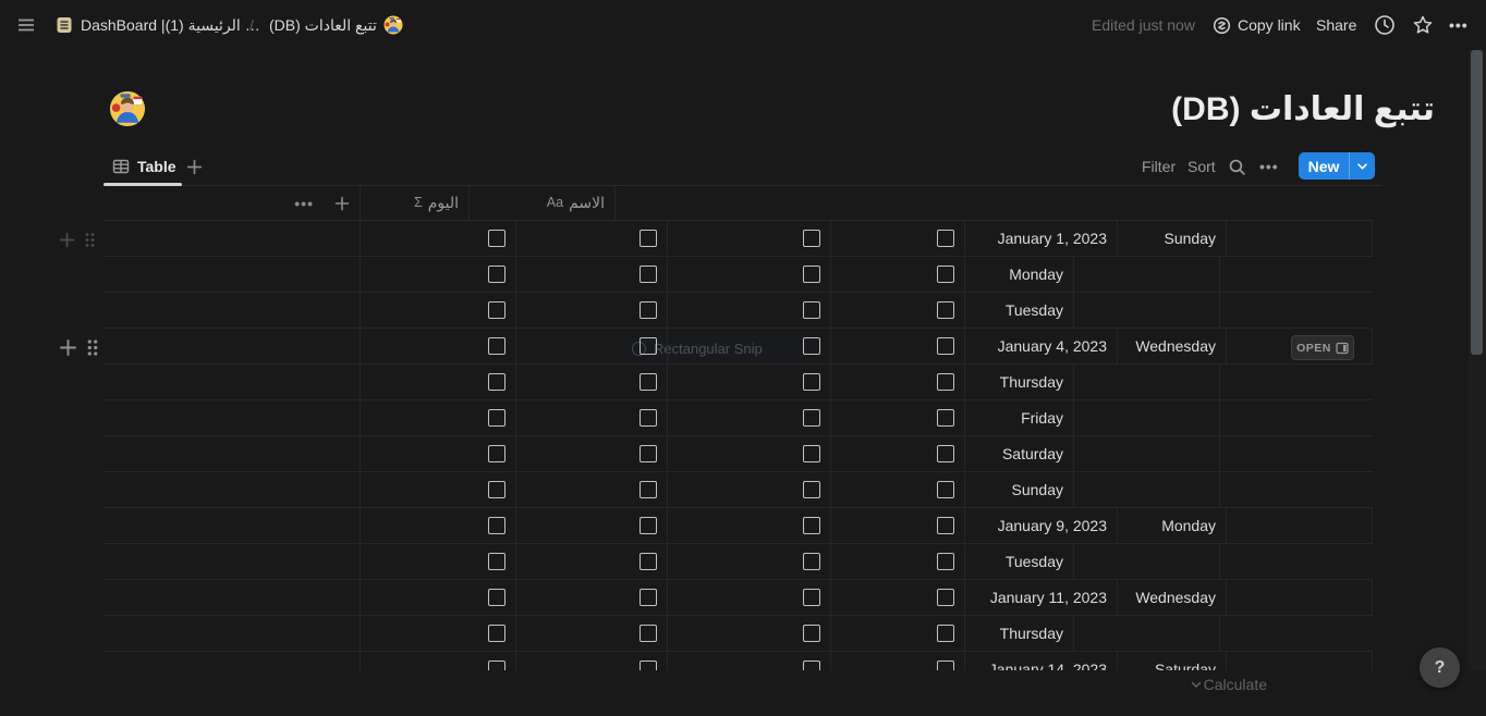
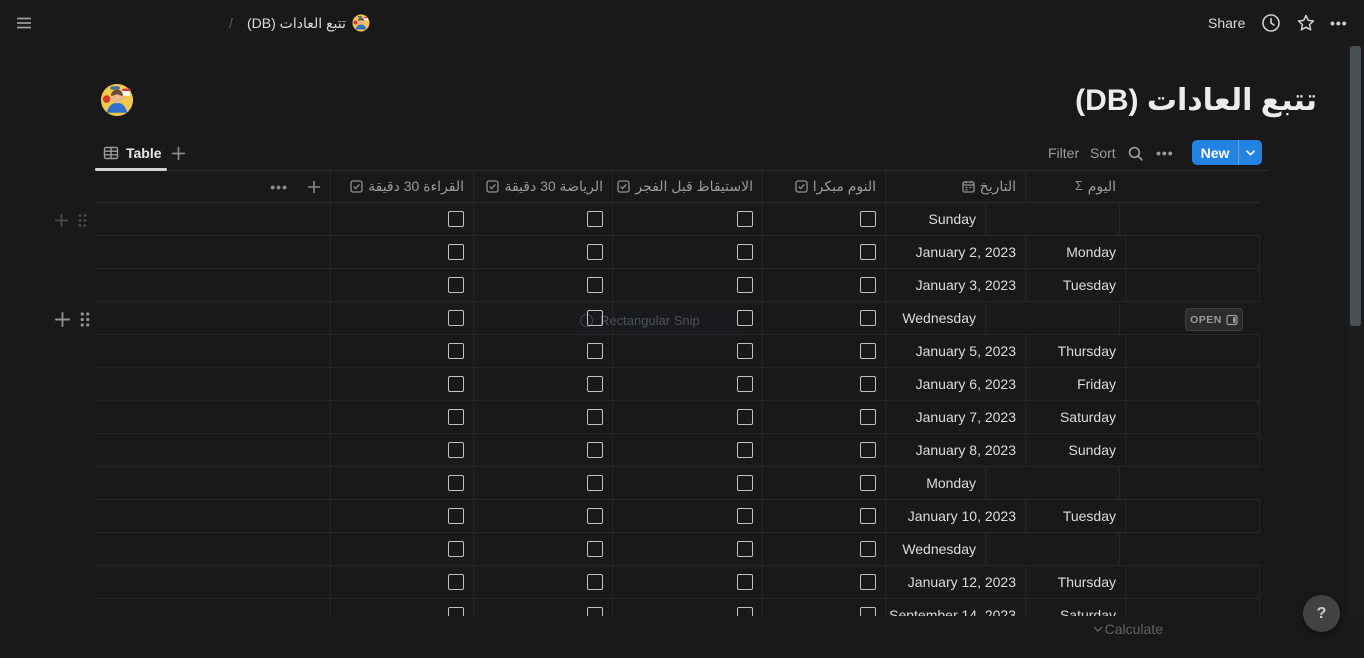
- DashBoard |(1) الرئيسية …
  /
  تتبع العادات (DB)
- Edited just now
- Copy link
  Share
  •••
  تتبع العادات (DB)
  Table
  Filter
  Sort
  •••
  New
  Rectangular Snip
  •••
+ القراءة 30 دقيقة
+ الرياضة 30 دقيقة
+ الاستيقاظ قبل الفجر
+ النوم مبكرا
+ التاريخ
  Σ
  اليوم
- Aa
- الاسم
- January 1, 2023
  Sunday
+ January 2, 2023
  Monday
+ January 3, 2023
  Tuesday
- January 4, 2023
  Wednesday
+ January 5, 2023
  Thursday
+ January 6, 2023
  Friday
+ January 7, 2023
  Saturday
+ January 8, 2023
  Sunday
- January 9, 2023
  Monday
+ January 10, 2023
  Tuesday
- January 11, 2023
  Wednesday
+ January 12, 2023
  Thursday
- January 14, 2023
+ September 14, 2023
  Saturday
  OPEN
  Calculate
  ?
